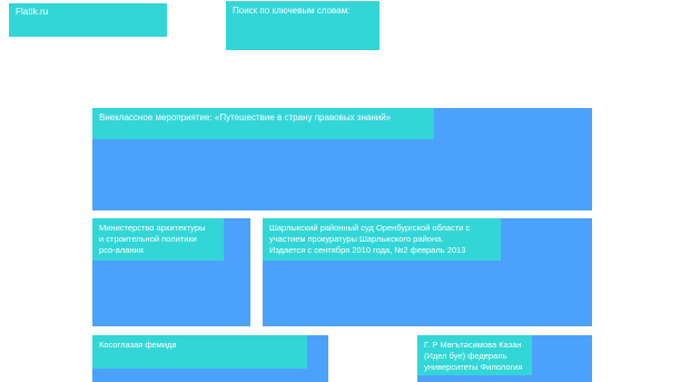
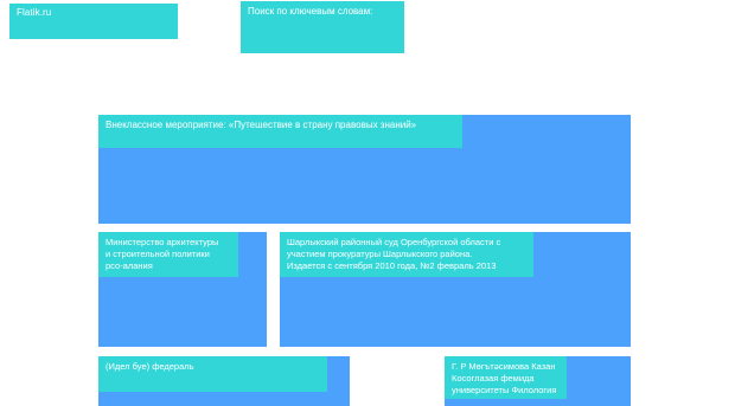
  Flatik.ru
  Поиск по ключевым словам:
  Внеклассное мероприятие: «Путешествие в страну правовых знаний»
  Министерство архитектуры
  и строительной политики
  рсо-алания
  Шарлыкский районный суд Оренбургской области с
  участием прокуратуры Шарлыкского района.
  Издается с сентября 2010 года, №2 февраль 2013
- Косоглазая фемида
+ (Идел буе) федераль
  Г. Р Мөгътәсимова Казан
- (Идел буе) федераль
+ Косоглазая фемида
  университеты Филология
